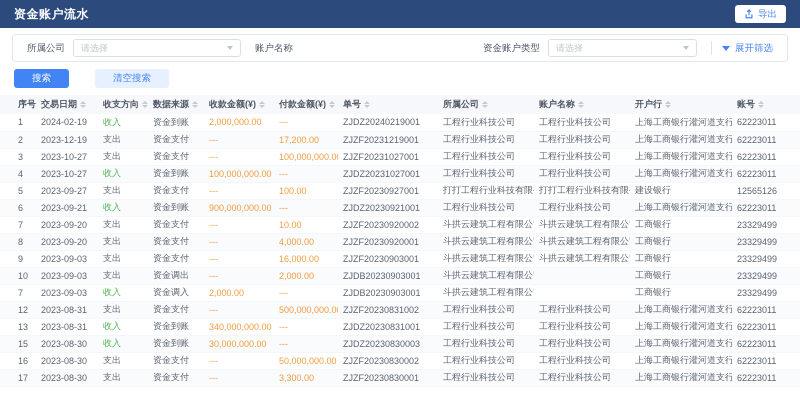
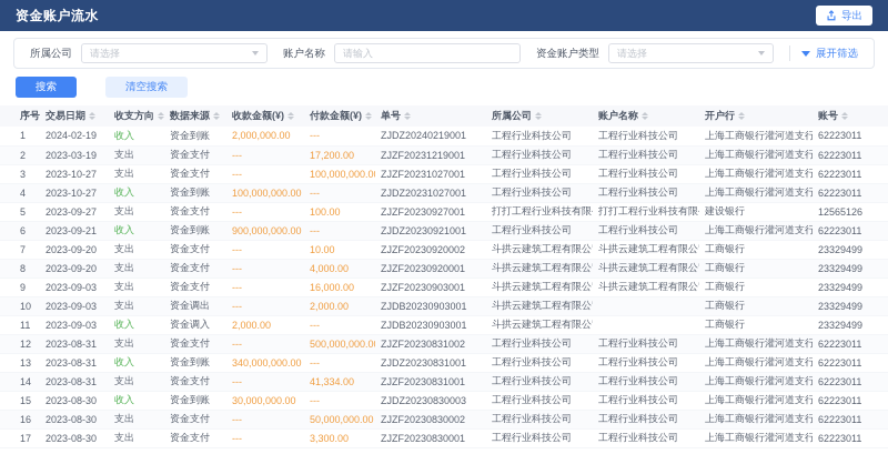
  资金账户流水
  导出
  所属公司
  请选择
  账户名称
+ 请输入
  资金账户类型
  请选择
  展开筛选
  搜索
  清空搜索
  序号	交易日期	收支方向	数据来源	收款金额(¥)	付款金额(¥)	单号	所属公司	账户名称	开户行	账号
  1	2024-02-19	收入	资金到账	2,000,000.00	---	ZJDZ20240219001	工程行业科技公司	工程行业科技公司	上海工商银行灌河道支行	62223011
- 2	2023-12-19	支出	资金支付	---	17,200.00	ZJZF20231219001	工程行业科技公司	工程行业科技公司	上海工商银行灌河道支行	62223011
+ 2	2023-03-19	支出	资金支付	---	17,200.00	ZJZF20231219001	工程行业科技公司	工程行业科技公司	上海工商银行灌河道支行	62223011
  3	2023-10-27	支出	资金支付	---	100,000,000.0	ZJZF20231027001	工程行业科技公司	工程行业科技公司	上海工商银行灌河道支行	62223011
  4	2023-10-27	收入	资金到账	100,000,000.00	---	ZJDZ20231027001	工程行业科技公司	工程行业科技公司	上海工商银行灌河道支行	62223011
  5	2023-09-27	支出	资金支付	---	100.00	ZJZF20230927001	打打工程行业科技有限	打打工程行业科技有限	建设银行	12565126
  6	2023-09-21	收入	资金到账	900,000,000.00	---	ZJDZ20230921001	工程行业科技公司	工程行业科技公司	上海工商银行灌河道支行	62223011
  7	2023-09-20	支出	资金支付	---	10.00	ZJZF20230920002	斗拱云建筑工程有限公	斗拱云建筑工程有限公	工商银行	23329499
  8	2023-09-20	支出	资金支付	---	4,000.00	ZJZF20230920001	斗拱云建筑工程有限公	斗拱云建筑工程有限公	工商银行	23329499
  9	2023-09-03	支出	资金支付	---	16,000.00	ZJZF20230903001	斗拱云建筑工程有限公	斗拱云建筑工程有限公	工商银行	23329499
  10	2023-09-03	支出	资金调出	---	2,000.00	ZJDB20230903001	斗拱云建筑工程有限公		工商银行	23329499
- 7	2023-09-03	收入	资金调入	2,000.00	---	ZJDB20230903001	斗拱云建筑工程有限公		工商银行	23329499
+ 11	2023-09-03	收入	资金调入	2,000.00	---	ZJDB20230903001	斗拱云建筑工程有限公		工商银行	23329499
  12	2023-08-31	支出	资金支付	---	500,000,000.0	ZJZF20230831002	工程行业科技公司	工程行业科技公司	上海工商银行灌河道支行	62223011
  13	2023-08-31	收入	资金到账	340,000,000.00	---	ZJDZ20230831001	工程行业科技公司	工程行业科技公司	上海工商银行灌河道支行	62223011
+ 14	2023-08-31	支出	资金支付	---	41,334.00	ZJZF20230831001	工程行业科技公司	工程行业科技公司	上海工商银行灌河道支行	62223011
  15	2023-08-30	收入	资金到账	30,000,000.00	---	ZJDZ20230830003	工程行业科技公司	工程行业科技公司	上海工商银行灌河道支行	62223011
  16	2023-08-30	支出	资金支付	---	50,000,000.00	ZJZF20230830002	工程行业科技公司	工程行业科技公司	上海工商银行灌河道支行	62223011
  17	2023-08-30	支出	资金支付	---	3,300.00	ZJZF20230830001	工程行业科技公司	工程行业科技公司	上海工商银行灌河道支行	62223011
